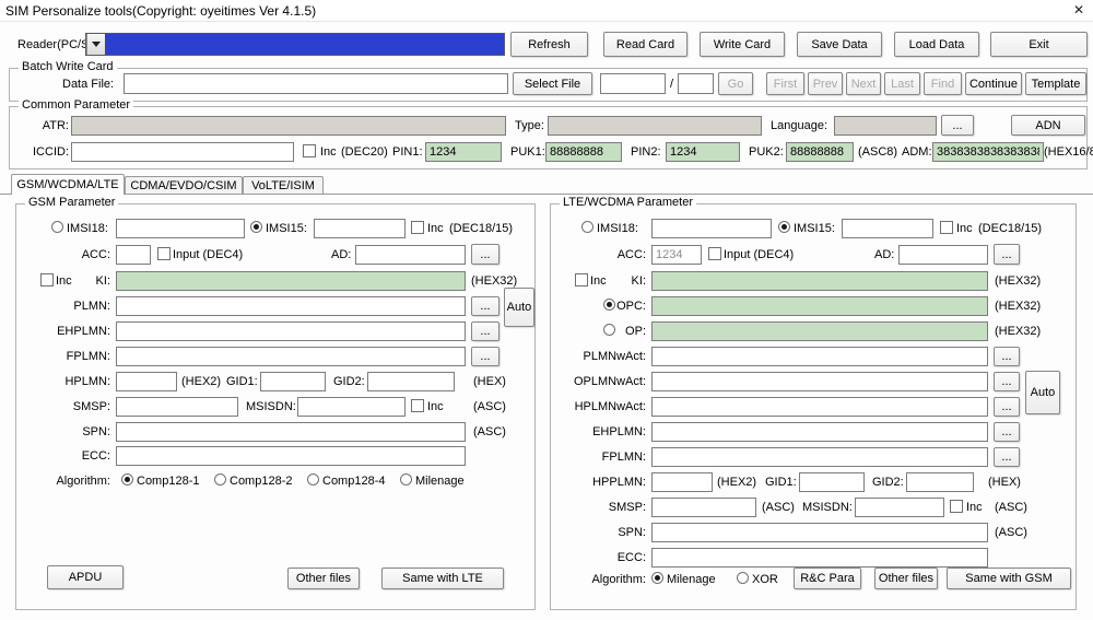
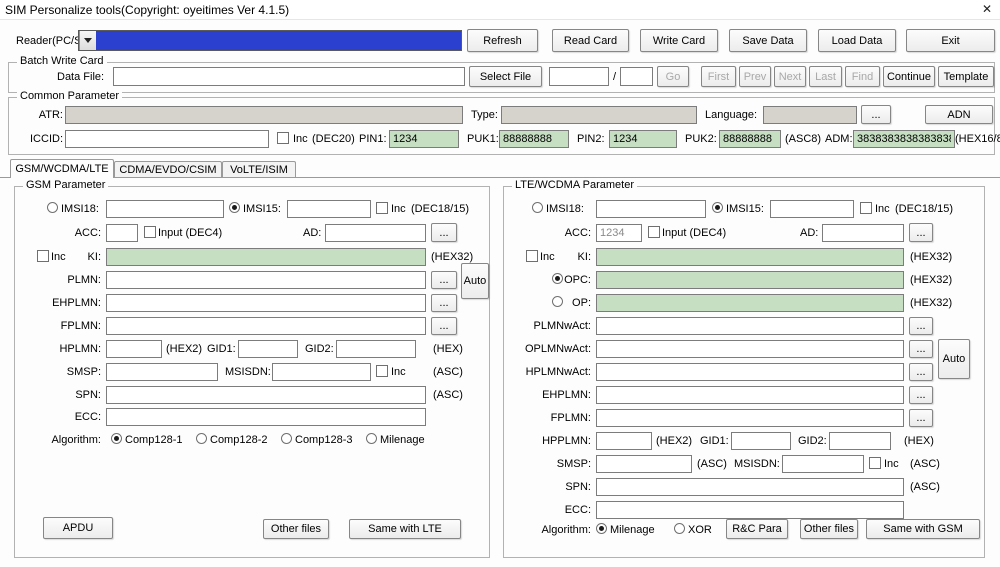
  SIM Personalize tools(Copyright: oyeitimes Ver 4.1.5)
  ✕
  Reader(PC/
  Refresh
  Read Card
  Write Card
  Save Data
  Load Data
  Exit
  Batch Write Card
  Data File:
  Select File
  /
  Go
  First
  Prev
  Next
  Last
  Find
  Continue
  Template
  Common Parameter
  ATR:
  Type:
  Language:
  ...
  ADN
  ICCID:
  Inc
  (DEC20)
  PIN1:
  1234
  PUK1:
  88888888
  PIN2:
  1234
  PUK2:
  88888888
  (ASC8)
  ADM:
  383838383838383
  (HEX16/
  GSM/WCDMA/LTE
  CDMA/EVDO/CSIM
  VoLTE/ISIM
  GSM Parameter
  IMSI18:
  IMSI15:
  Inc
  (DEC18/15)
  ACC:
  Input (DEC4)
  AD:
  ...
  Inc
  KI:
  (HEX32)
  PLMN:
  ...
  Auto
  EHPLMN:
  ...
  FPLMN:
  ...
  HPLMN:
  (HEX2)
  GID1:
  GID2:
  (HEX)
  SMSP:
  MSISDN:
  Inc
  (ASC)
  SPN:
  (ASC)
  ECC:
  Algorithm:
  Comp128-1
  Comp128-2
- Comp128-4
+ Comp128-3
  Milenage
  APDU
  Other files
  Same with LTE
  LTE/WCDMA Parameter
  IMSI18:
  IMSI15:
  Inc
  (DEC18/15)
  ACC:
  1234
  Input (DEC4)
  AD:
  ...
  Inc
  KI:
  (HEX32)
  OPC:
  (HEX32)
  OP:
  (HEX32)
  PLMNwAct:
  ...
  OPLMNwAct:
  ...
  Auto
  HPLMNwAct:
  ...
  EHPLMN:
  ...
  FPLMN:
  ...
  HPPLMN:
  (HEX2)
  GID1:
  GID2:
  (HEX)
  SMSP:
  (ASC)
  MSISDN:
  Inc
  (ASC)
  SPN:
  (ASC)
  ECC:
  Algorithm:
  Milenage
  XOR
  R&C Para
  Other files
  Same with GSM
